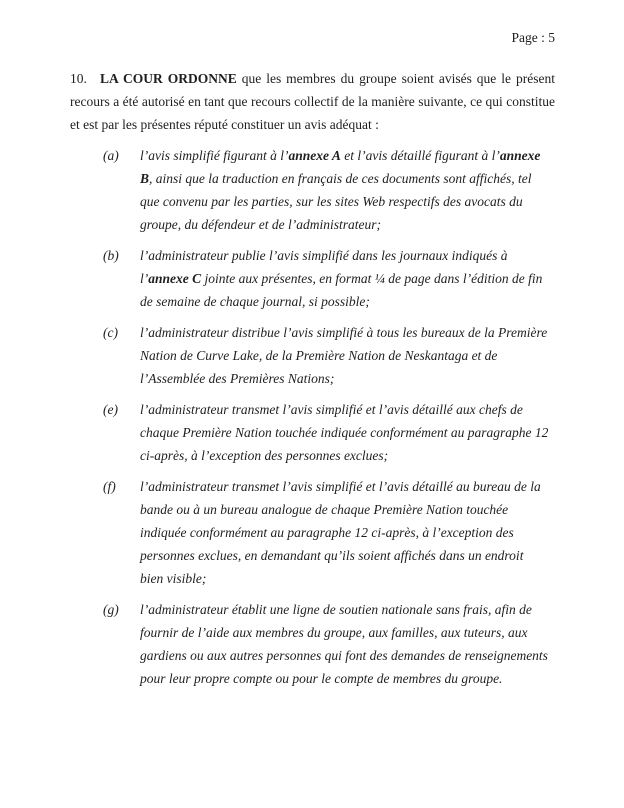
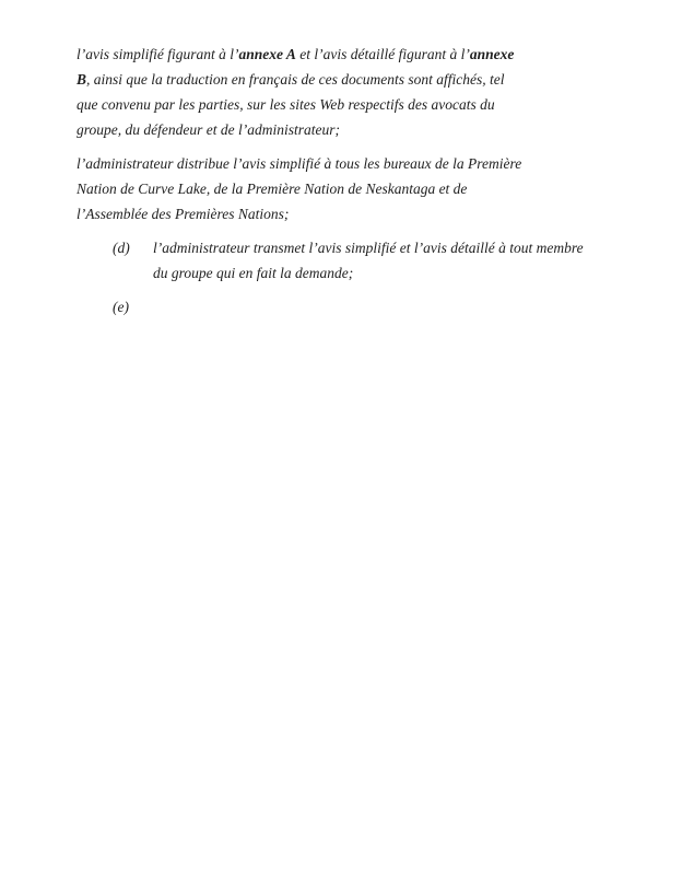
- Page : 5
- 10. LA COUR ORDONNE que les membres du groupe soient avisés que le présent recours a été autorisé en tant que recours collectif de la manière suivante, ce qui constitue et est par les présentes réputé constituer un avis adéquat :
- (a)
  l’avis simplifié figurant à l’annexe A et l’avis détaillé figurant à l’annexe B, ainsi que la traduction en français de ces documents sont affichés, tel que convenu par les parties, sur les sites Web respectifs des avocats du groupe, du défendeur et de l’administrateur;
- (b)
- l’administrateur publie l’avis simplifié dans les journaux indiqués à l’annexe C jointe aux présentes, en format ¼ de page dans l’édition de fin de semaine de chaque journal, si possible;
- (c)
  l’administrateur distribue l’avis simplifié à tous les bureaux de la Première Nation de Curve Lake, de la Première Nation de Neskantaga et de l’Assemblée des Premières Nations;
+ (d)
+ l’administrateur transmet l’avis simplifié et l’avis détaillé à tout membre du groupe qui en fait la demande;
  (e)
- l’administrateur transmet l’avis simplifié et l’avis détaillé aux chefs de chaque Première Nation touchée indiquée conformément au paragraphe 12 ci-après, à l’exception des personnes exclues;
- (f)
- l’administrateur transmet l’avis simplifié et l’avis détaillé au bureau de la bande ou à un bureau analogue de chaque Première Nation touchée indiquée conformément au paragraphe 12 ci-après, à l’exception des personnes exclues, en demandant qu’ils soient affichés dans un endroit bien visible;
- (g)
- l’administrateur établit une ligne de soutien nationale sans frais, afin de fournir de l’aide aux membres du groupe, aux familles, aux tuteurs, aux gardiens ou aux autres personnes qui font des demandes de renseignements pour leur propre compte ou pour le compte de membres du groupe.
